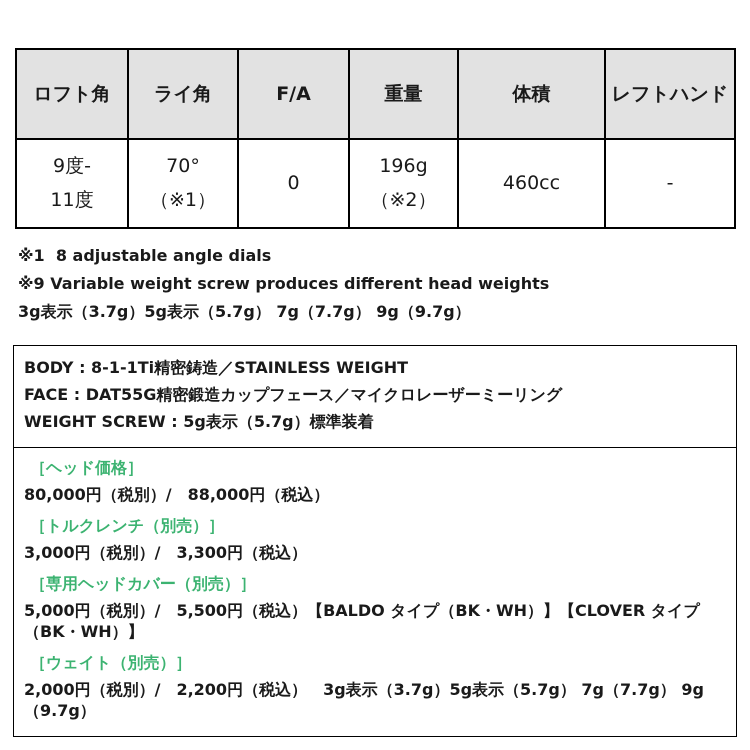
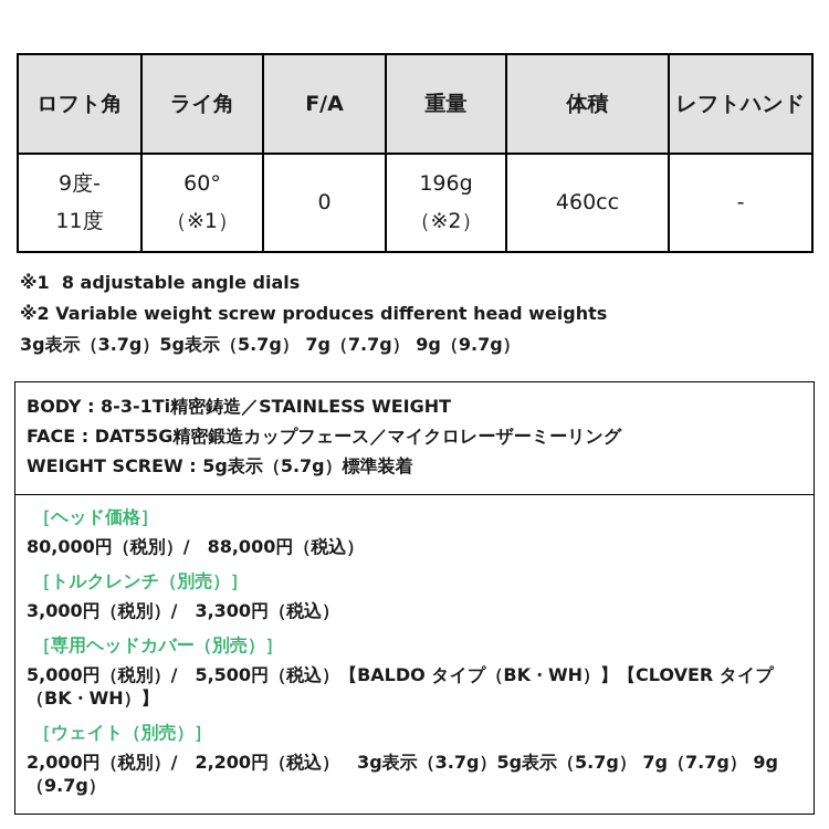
  ロフト角	ライ角	F/A	重量	体積	レフトハンド
- 9度- 11度	70° （※1）	0	196g （※2）	460cc	-
+ 9度- 11度	60° （※1）	0	196g （※2）	460cc	-
  ※1 8 adjustable angle dials
- ※9 Variable weight screw produces different head weights
+ ※2 Variable weight screw produces different head weights
  3g表示（3.7g）5g表示（5.7g） 7g（7.7g） 9g（9.7g）
- BODY : 8-1-1Ti精密鋳造／STAINLESS WEIGHT
+ BODY : 8-3-1Ti精密鋳造／STAINLESS WEIGHT
  FACE : DAT55G精密鍛造カップフェース／マイクロレーザーミーリング
  WEIGHT SCREW : 5g表示（5.7g）標準装着
  ［ヘッド価格］
  80,000円（税別）/ 88,000円（税込）
  ［トルクレンチ（別売）］
  3,000円（税別）/ 3,300円（税込）
  ［専用ヘッドカバー（別売）］
  5,000円（税別）/ 5,500円（税込）【BALDO タイプ（BK・WH）】【CLOVER タイプ（BK・WH）】
  ［ウェイト（別売）］
  2,000円（税別）/ 2,200円（税込） 3g表示（3.7g）5g表示（5.7g） 7g（7.7g） 9g（9.7g）
